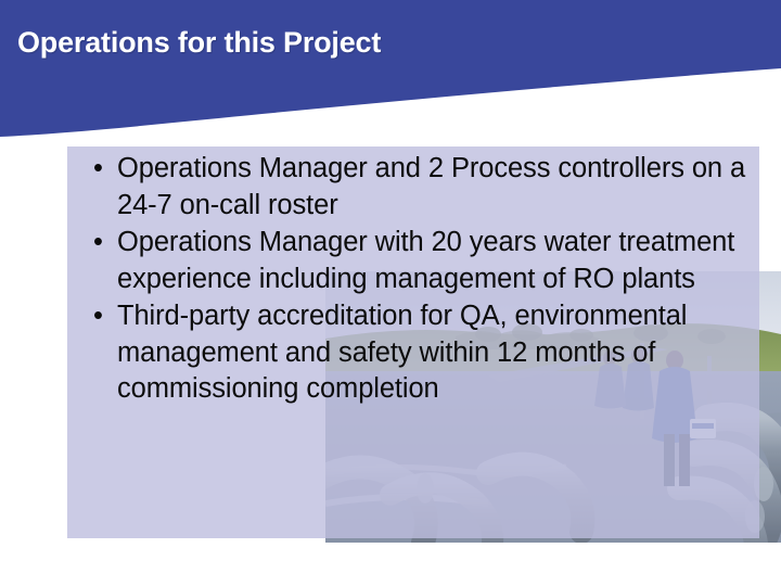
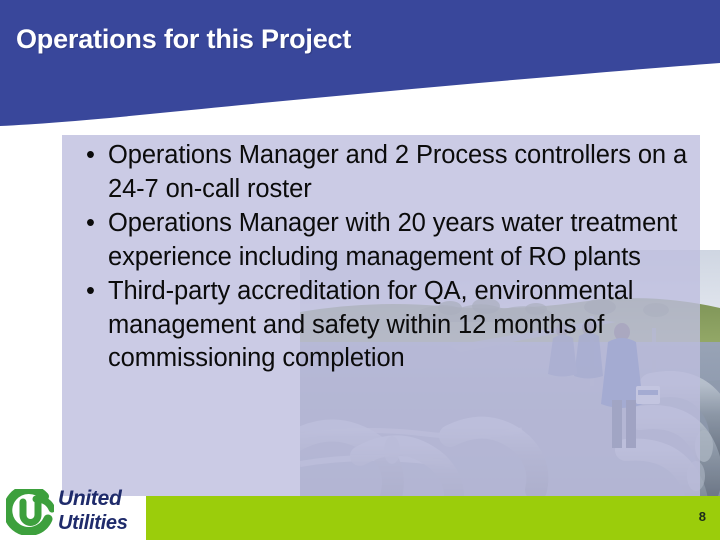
  •
  Operations Manager and 2 Process controllers on a 24-7 on-call roster
  •
  Operations Manager with 20 years water treatment experience including management of RO plants
  •
  Third-party accreditation for QA, environmental management and safety within 12 months of commissioning completion
  Operations for this Project
+ 8
+ United
+ Utilities
